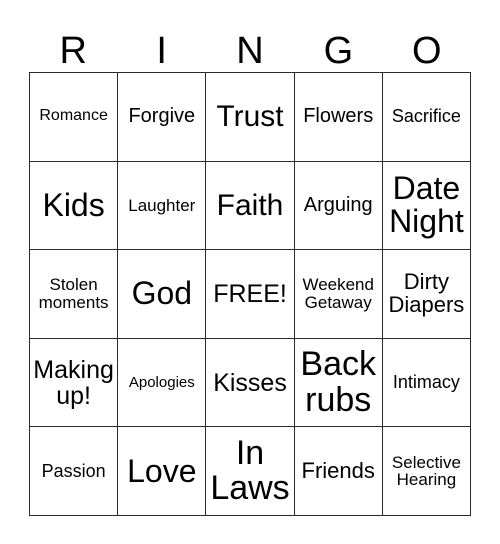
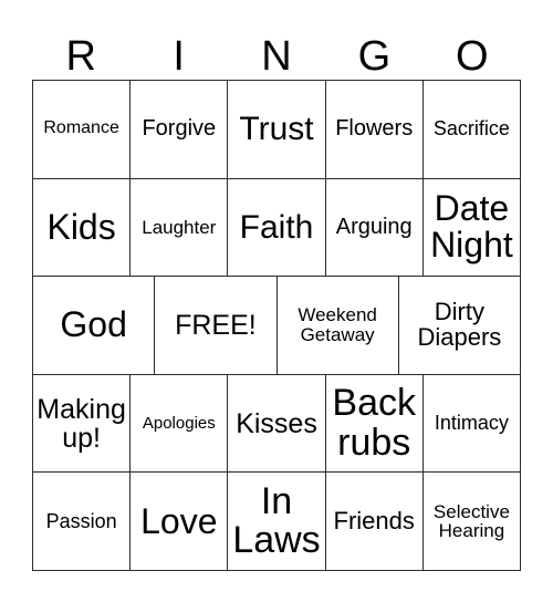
  R
  I
  N
  G
  O
  Romance
  Forgive
  Trust
  Flowers
  Sacrifice
  Kids
  Laughter
  Faith
  Arguing
  Date
  Night
- Stolen
- moments
  God
  FREE!
  Weekend
  Getaway
  Dirty
  Diapers
  Making
  up!
  Apologies
  Kisses
  Back
  rubs
  Intimacy
  Passion
  Love
  In
  Laws
  Friends
  Selective
  Hearing
